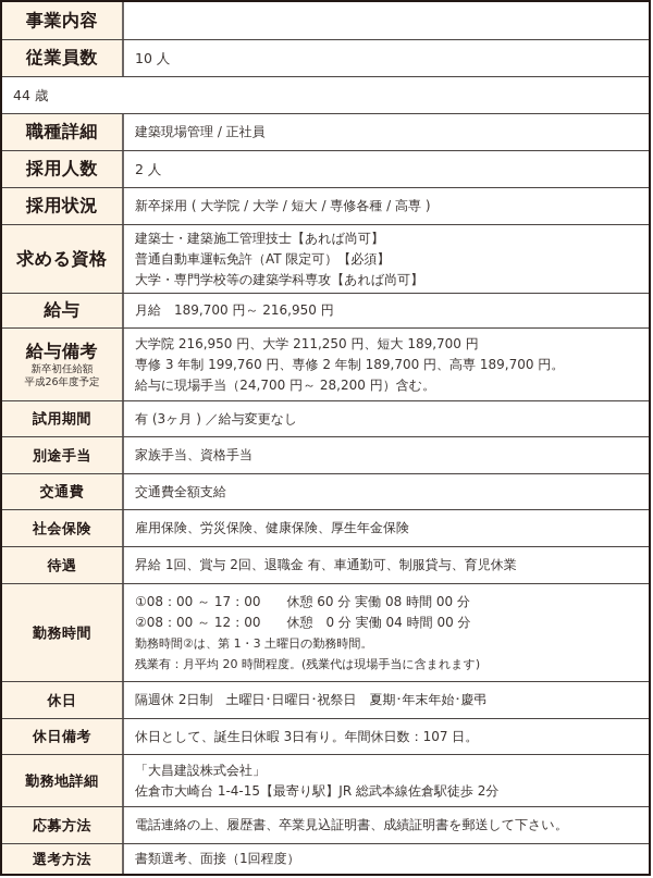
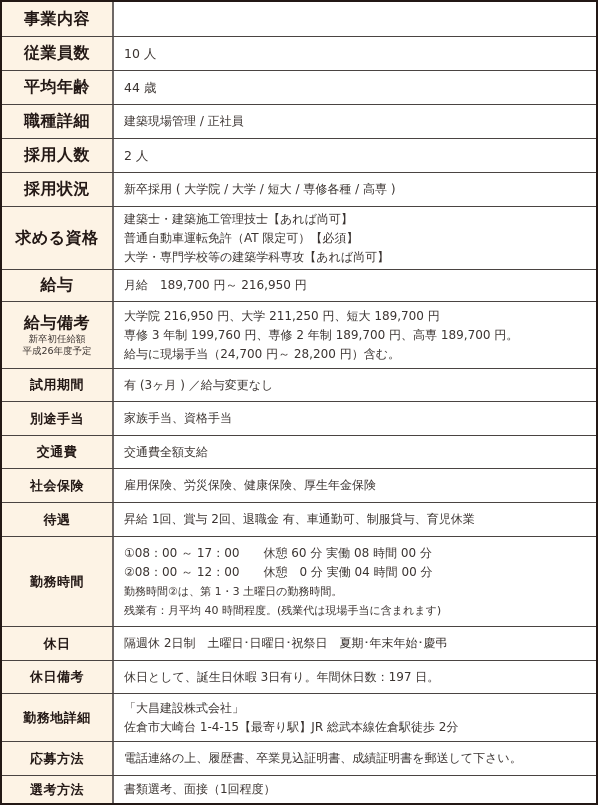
  事業内容
  従業員数
  10 人
+ 平均年齢
  44 歳
  職種詳細
  建築現場管理 / 正社員
  採用人数
  2 人
  採用状況
  新卒採用 ( 大学院 / 大学 / 短大 / 専修各種 / 高専 )
  求める資格
  建築士・建築施工管理技士【あれば尚可】
  普通自動車運転免許（AT 限定可）【必須】
  大学・専門学校等の建築学科専攻【あれば尚可】
  給与
  月給 189,700 円～ 216,950 円
  給与備考
  新卒初任給額
  平成26年度予定
  大学院 216,950 円、大学 211,250 円、短大 189,700 円
  専修 3 年制 199,760 円、専修 2 年制 189,700 円、高専 189,700 円。
  給与に現場手当（24,700 円～ 28,200 円）含む。
  試用期間
  有 (3ヶ月 ) ／給与変更なし
  別途手当
  家族手当、資格手当
  交通費
  交通費全額支給
  社会保険
  雇用保険、労災保険、健康保険、厚生年金保険
  待遇
  昇給 1回、賞与 2回、退職金 有、車通勤可、制服貸与、育児休業
  勤務時間
  ①08：00 ～ 17：00 休憩 60 分 実働 08 時間 00 分
  ②08：00 ～ 12：00 休憩 0 分 実働 04 時間 00 分
  勤務時間②は、第 1・3 土曜日の勤務時間。
- 残業有：月平均 20 時間程度。(残業代は現場手当に含まれます)
+ 残業有：月平均 40 時間程度。(残業代は現場手当に含まれます)
  休日
  隔週休 2日制 土曜日･日曜日･祝祭日 夏期･年末年始･慶弔
  休日備考
- 休日として、誕生日休暇 3日有り。年間休日数：107 日。
+ 休日として、誕生日休暇 3日有り。年間休日数：197 日。
  勤務地詳細
  「大昌建設株式会社」
  佐倉市大崎台 1-4-15【最寄り駅】JR 総武本線佐倉駅徒歩 2分
  応募方法
  電話連絡の上、履歴書、卒業見込証明書、成績証明書を郵送して下さい。
  選考方法
  書類選考、面接（1回程度）
